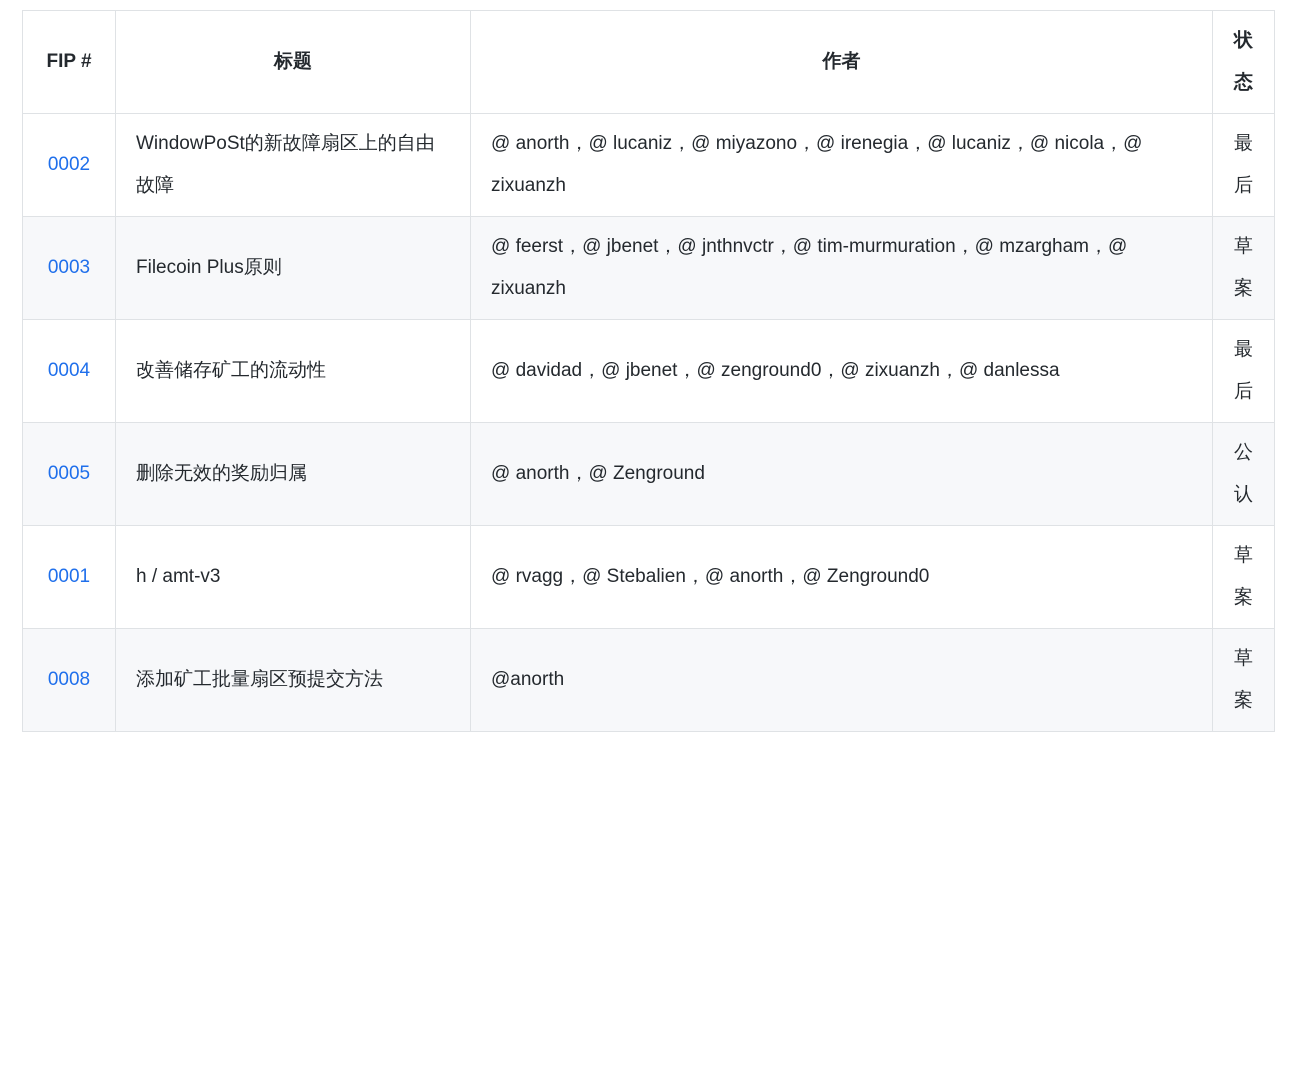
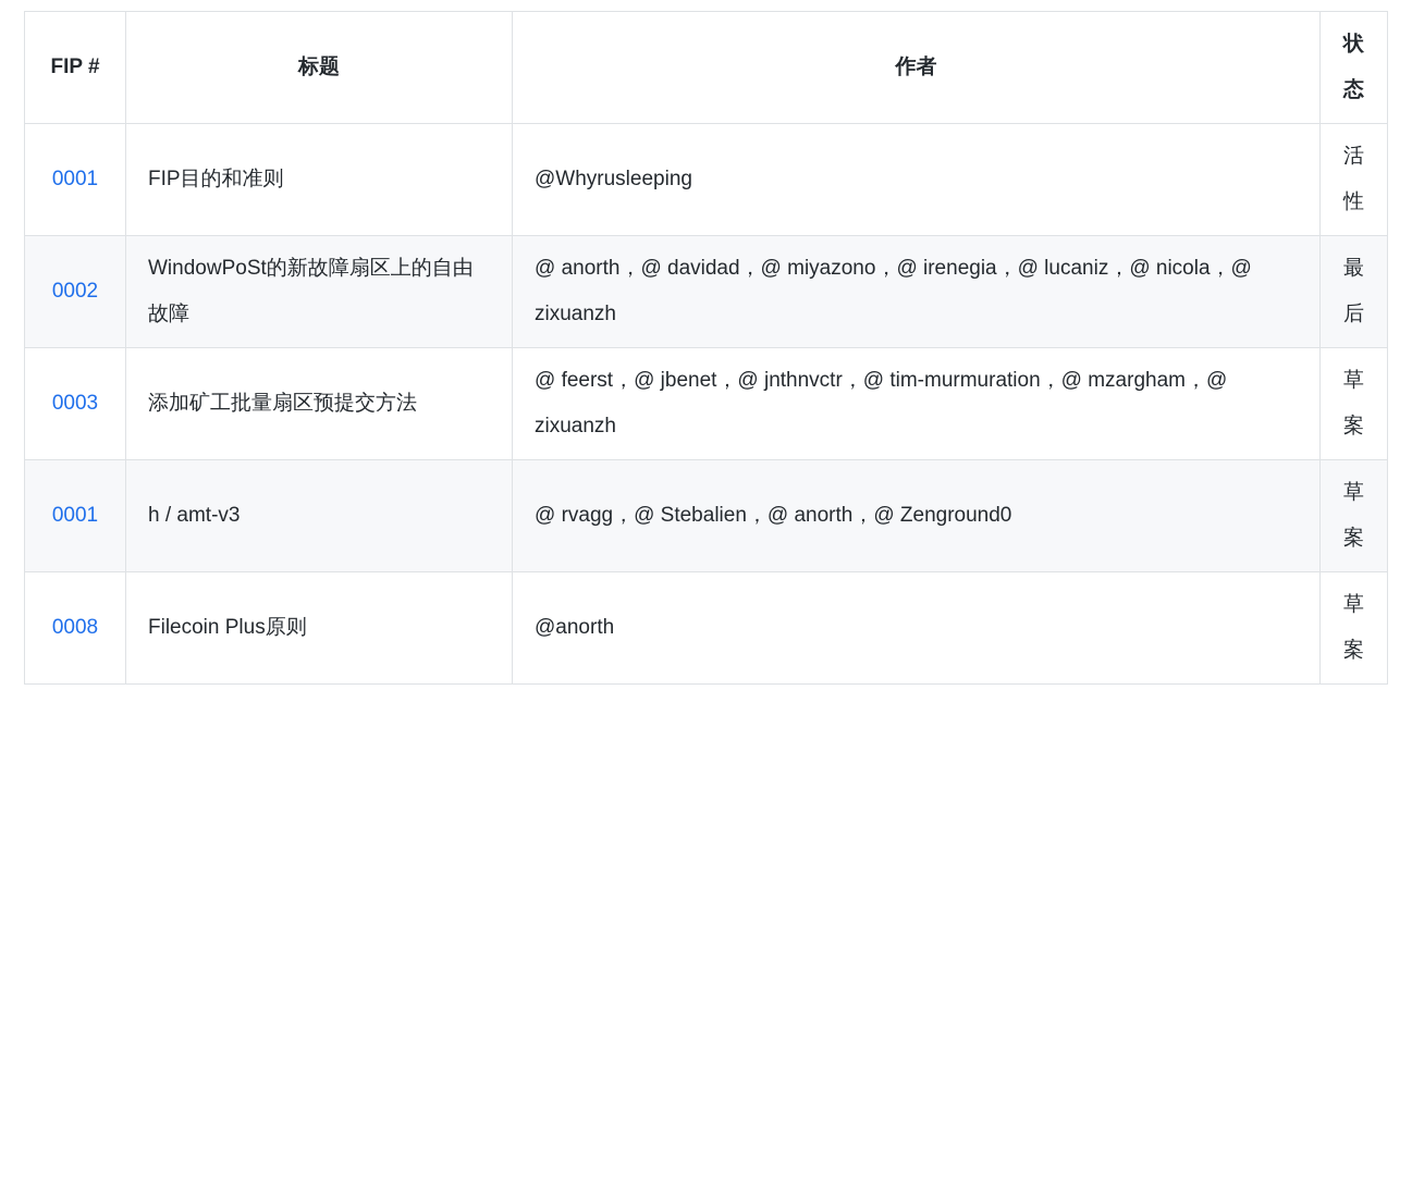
  FIP #	标题	作者	状态
+ 0001	FIP目的和准则	@Whyrusleeping	活性
- 0002	WindowPoSt的新故障扇区上的自由故障	@ anorth，@ lucaniz，@ miyazono，@ irenegia，@ lucaniz，@ nicola，@ zixuanzh	最后
+ 0002	WindowPoSt的新故障扇区上的自由故障	@ anorth，@ davidad，@ miyazono，@ irenegia，@ lucaniz，@ nicola，@ zixuanzh	最后
- 0003	Filecoin Plus原则	@ feerst，@ jbenet，@ jnthnvctr，@ tim-murmuration，@ mzargham，@ zixuanzh	草案
+ 0003	添加矿工批量扇区预提交方法	@ feerst，@ jbenet，@ jnthnvctr，@ tim-murmuration，@ mzargham，@ zixuanzh	草案
- 0004	改善储存矿工的流动性	@ davidad，@ jbenet，@ zenground0，@ zixuanzh，@ danlessa	最后
- 0005	删除无效的奖励归属	@ anorth，@ Zenground	公认
  0001	h / amt-v3	@ rvagg，@ Stebalien，@ anorth，@ Zenground0	草案
- 0008	添加矿工批量扇区预提交方法	@anorth	草案
+ 0008	Filecoin Plus原则	@anorth	草案
